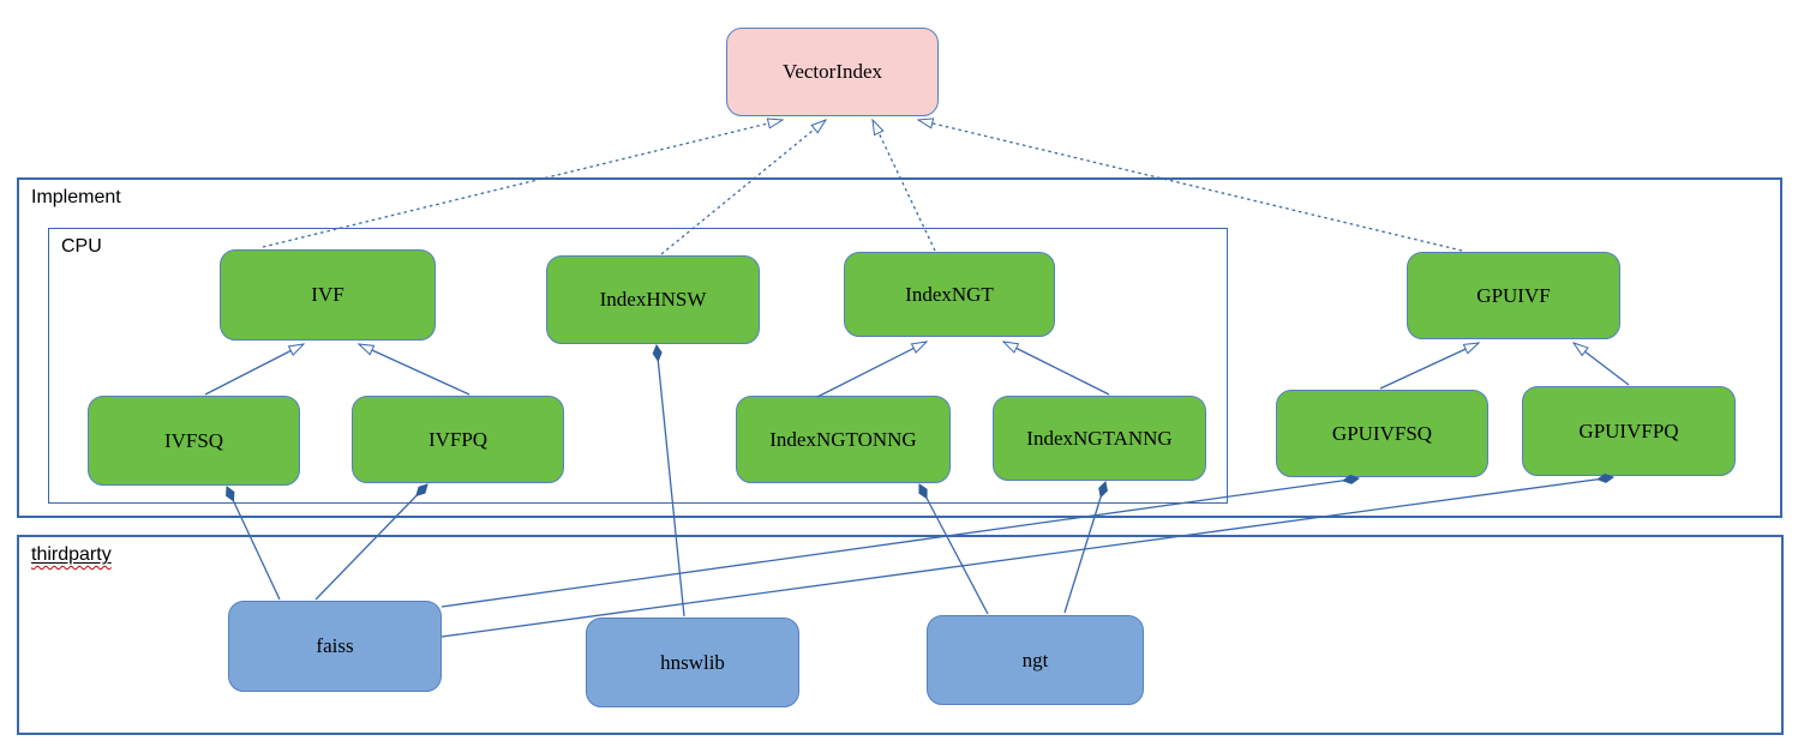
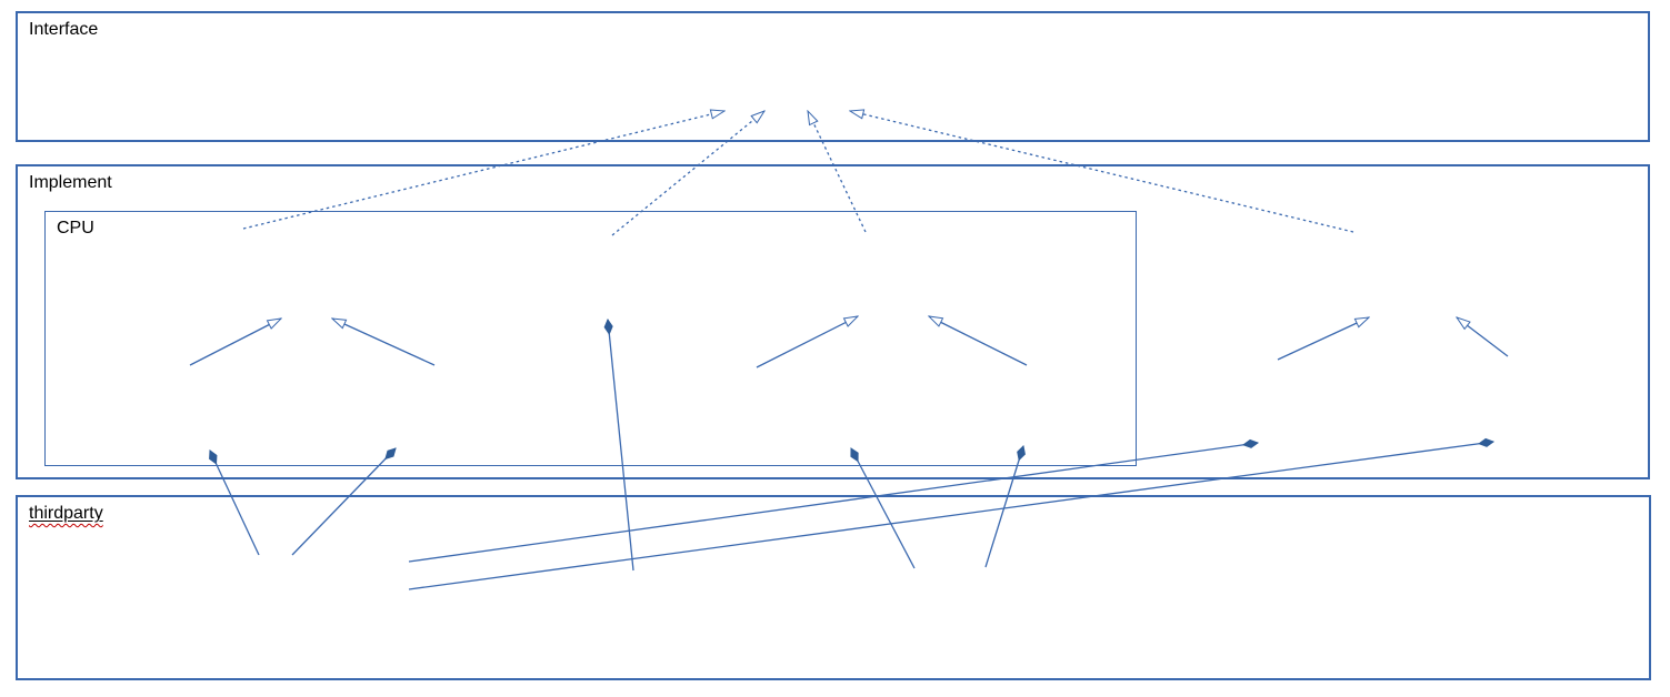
+ Interface
  Implement
  CPU
  thirdparty
- VectorIndex
- IVF
- IndexHNSW
- IndexNGT
- GPUIVF
- IVFSQ
- IVFPQ
- IndexNGTONNG
- IndexNGTANNG
- GPUIVFSQ
- GPUIVFPQ
- faiss
- hnswlib
- ngt
